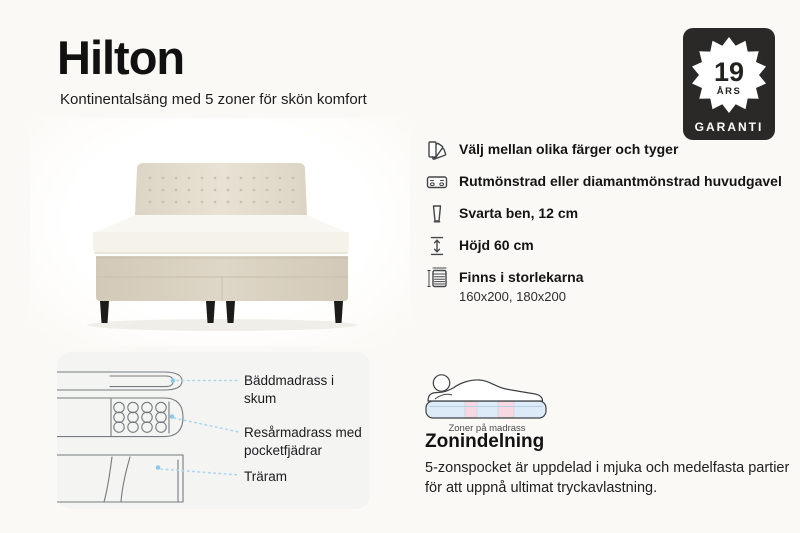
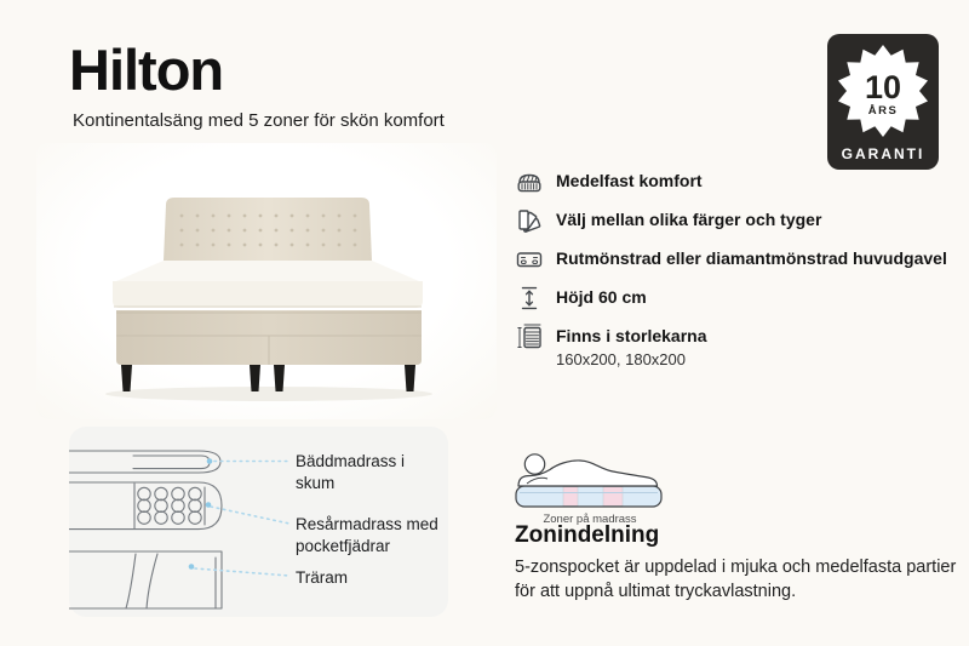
  Hilton
  Kontinentalsäng med 5 zoner för skön komfort
- 19
+ 10
  ÅRS
  GARANTI
+ Medelfast komfort
  Välj mellan olika färger och tyger
  Rutmönstrad eller diamantmönstrad huvudgavel
- Svarta ben, 12 cm
  Höjd 60 cm
  Finns i storlekarna
  160x200, 180x200
  Bäddmadrass i skum
  Resårmadrass med pocketfjädrar
  Träram
  Zoner på madrass
  Zonindelning
  5-zonspocket är uppdelad i mjuka och medelfasta partier för att uppnå ultimat tryckavlastning.
